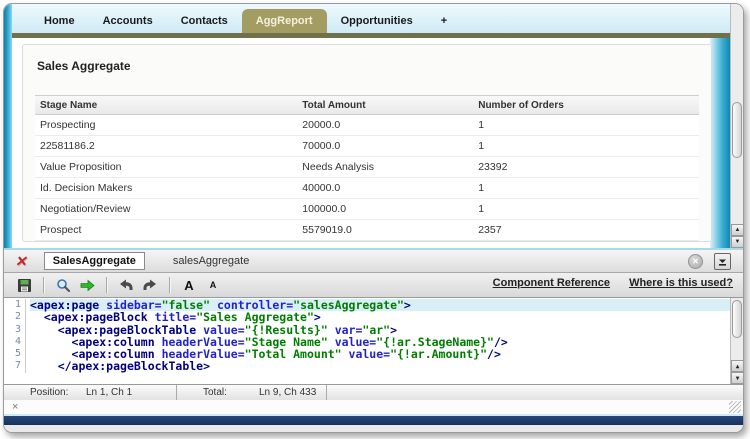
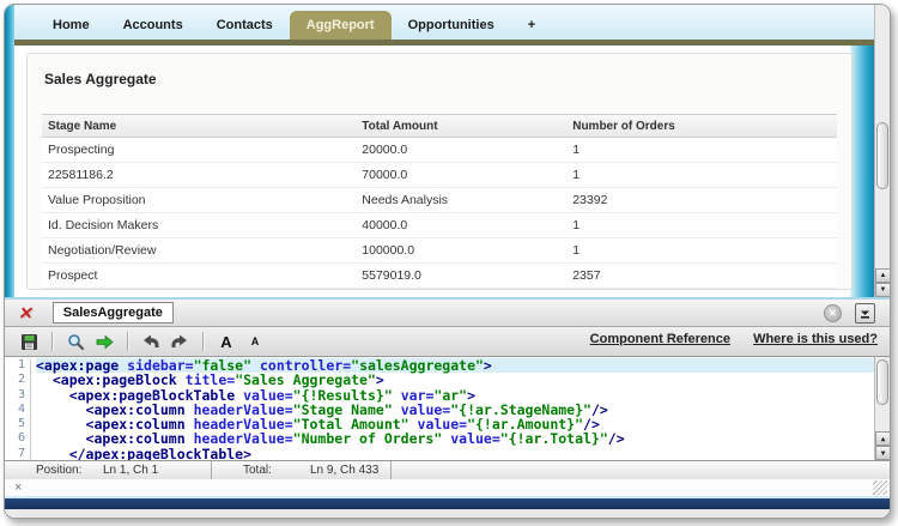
  Home
  Accounts
  Contacts
  AggReport
  Opportunities
  +
  Sales Aggregate
  Stage Name
  Total Amount
  Number of Orders
  Prospecting
  20000.0
  1
  22581186.2
  70000.0
  1
  Value Proposition
  Needs Analysis
  23392
  Id. Decision Makers
  40000.0
  1
  Negotiation/Review
  100000.0
  1
  Prospect
  5579019.0
  2357
  SalesAggregate
- salesAggregate
  ✕
  A
  A
  Component Reference Where is this used?
  1
  <apex:page sidebar="false" controller="salesAggregate">
  2
  <apex:pageBlock title="Sales Aggregate">
  3
  <apex:pageBlockTable value="{!Results}" var="ar">
  4
  <apex:column headerValue="Stage Name" value="{!ar.StageName}"/>
  5
  <apex:column headerValue="Total Amount" value="{!ar.Amount}"/>
+ 6
+ <apex:column headerValue="Number of Orders" value="{!ar.Total}"/>
  7
  </apex:pageBlockTable>
  Position:
  Ln 1, Ch 1
  Total:
  Ln 9, Ch 433
  ×
